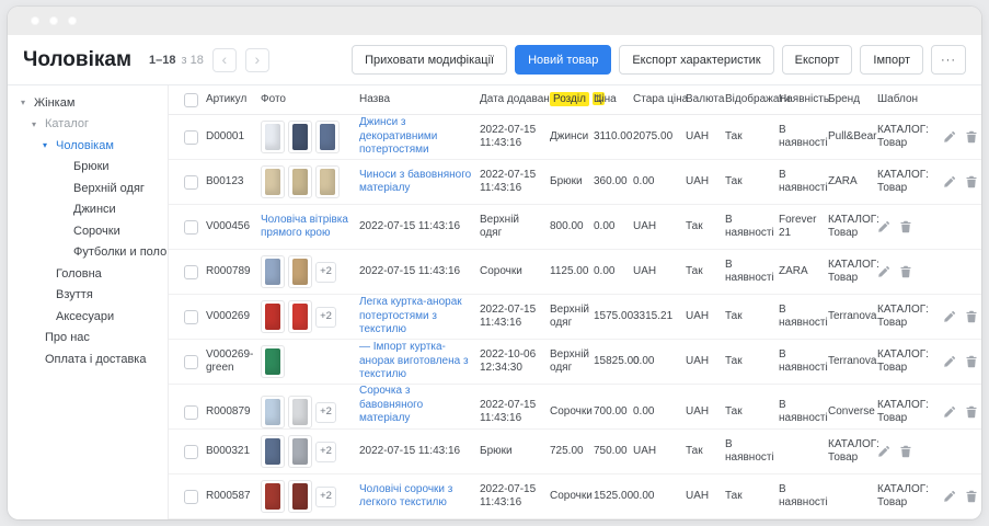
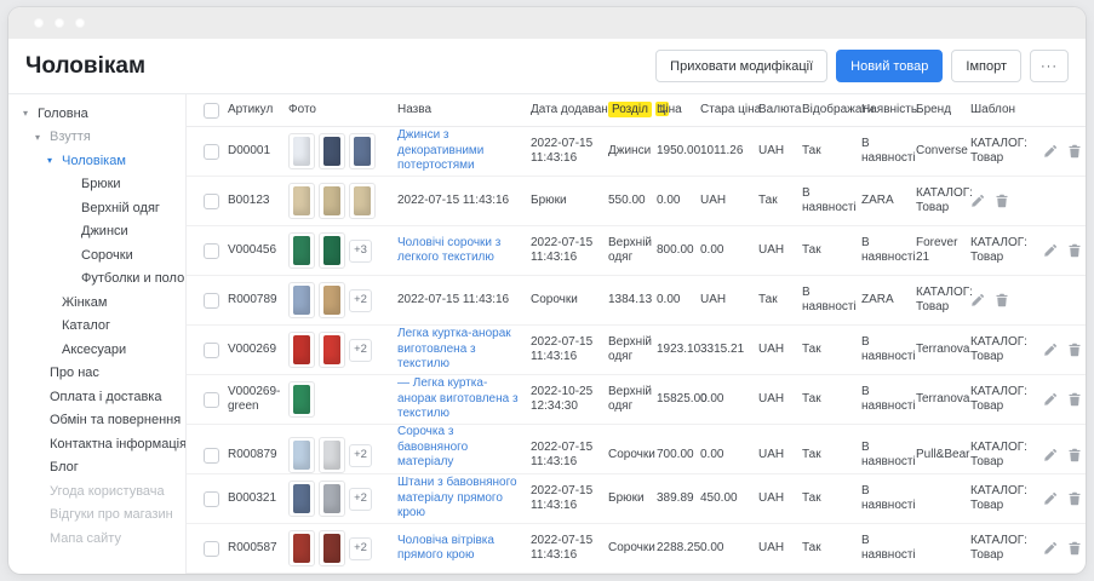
  Чоловікам
- 1–18
- з 18
- ‹
- ›
  Приховати модифікації
  Новий товар
- Експорт характеристик
- Експорт
  Імпорт
  ···
  ▾
- Жінкам
+ Головна
  ▾
- Каталог
+ Взуття
  ▾
  Чоловікам
  Брюки
  Верхній одяг
  Джинси
  Сорочки
  Футболки и поло
- Головна
+ Жінкам
- Взуття
+ Каталог
  Аксесуари
  Про нас
  Оплата і доставка
+ Обмін та повернення
+ Контактна інформація
+ Блог
+ Угода користувача
+ Відгуки про магазин
+ Мапа сайту
  Артикул
  Фото
  Назва
  Дата додаван
  Розділ ⇅
  Ціна
  Стара ціна
  Валюта
  Відобража
  Наявність
  Бренд
  Шаблон
  D00001
  Джинси з декоративними потертостями
  2022-07-15 11:43:16
  Джинси
- 3110.00
+ 1950.00
- 2075.00
+ 1011.26
  UAH
  Так
  В наявності
- Pull&Bear
+ Converse
  КАТАЛОГ: Товар
  B00123
- Чиноси з бавовняного матеріалу
  2022-07-15 11:43:16
  Брюки
- 360.00
+ 550.00
  0.00
  UAH
  Так
  В наявності
  ZARA
  КАТАЛОГ: Товар
  V000456
+ +3
- Чоловіча вітрівка прямого крою
+ Чоловічі сорочки з легкого текстилю
  2022-07-15 11:43:16
  Верхній одяг
  800.00
  0.00
  UAH
  Так
  В наявності
  Forever 21
  КАТАЛОГ: Товар
  R000789
  +2
  2022-07-15 11:43:16
  Сорочки
- 1125.00
+ 1384.13
  0.00
  UAH
  Так
  В наявності
  ZARA
  КАТАЛОГ: Товар
  V000269
  +2
- Легка куртка-анорак потертостями з текстилю
+ Легка куртка-анорак виготовлена з текстилю
  2022-07-15 11:43:16
  Верхній одяг
- 1575.00
+ 1923.10
  3315.21
  UAH
  Так
  В наявності
  Terranova
  КАТАЛОГ: Товар
  V000269-green
- — Імпорт куртка-анорак виготовлена з текстилю
+ — Легка куртка-анорак виготовлена з текстилю
- 2022-10-06 12:34:30
+ 2022-10-25 12:34:30
  Верхній одяг
  15825.0
  0.00
  UAH
  Так
  В наявності
  Terranova
  КАТАЛОГ: Товар
  R000879
  +2
  2022-07-15 11:43:16
  Сорочки
  700.00
  0.00
  UAH
  Так
  В наявності
- Converse
+ Pull&Bear
  КАТАЛОГ: Товар
  B000321
  +2
+ Штани з бавовняного матеріалу прямого крою
  2022-07-15 11:43:16
  Брюки
- 725.00
+ 389.89
- 750.00
+ 450.00
  UAH
  Так
  В наявності
  КАТАЛОГ: Товар
  R000587
  +2
- Чоловічі сорочки з легкого текстилю
+ Чоловіча вітрівка прямого крою
  2022-07-15 11:43:16
  Сорочки
- 1525.00
+ 2288.25
  0.00
  UAH
  Так
  В наявності
  КАТАЛОГ: Товар
